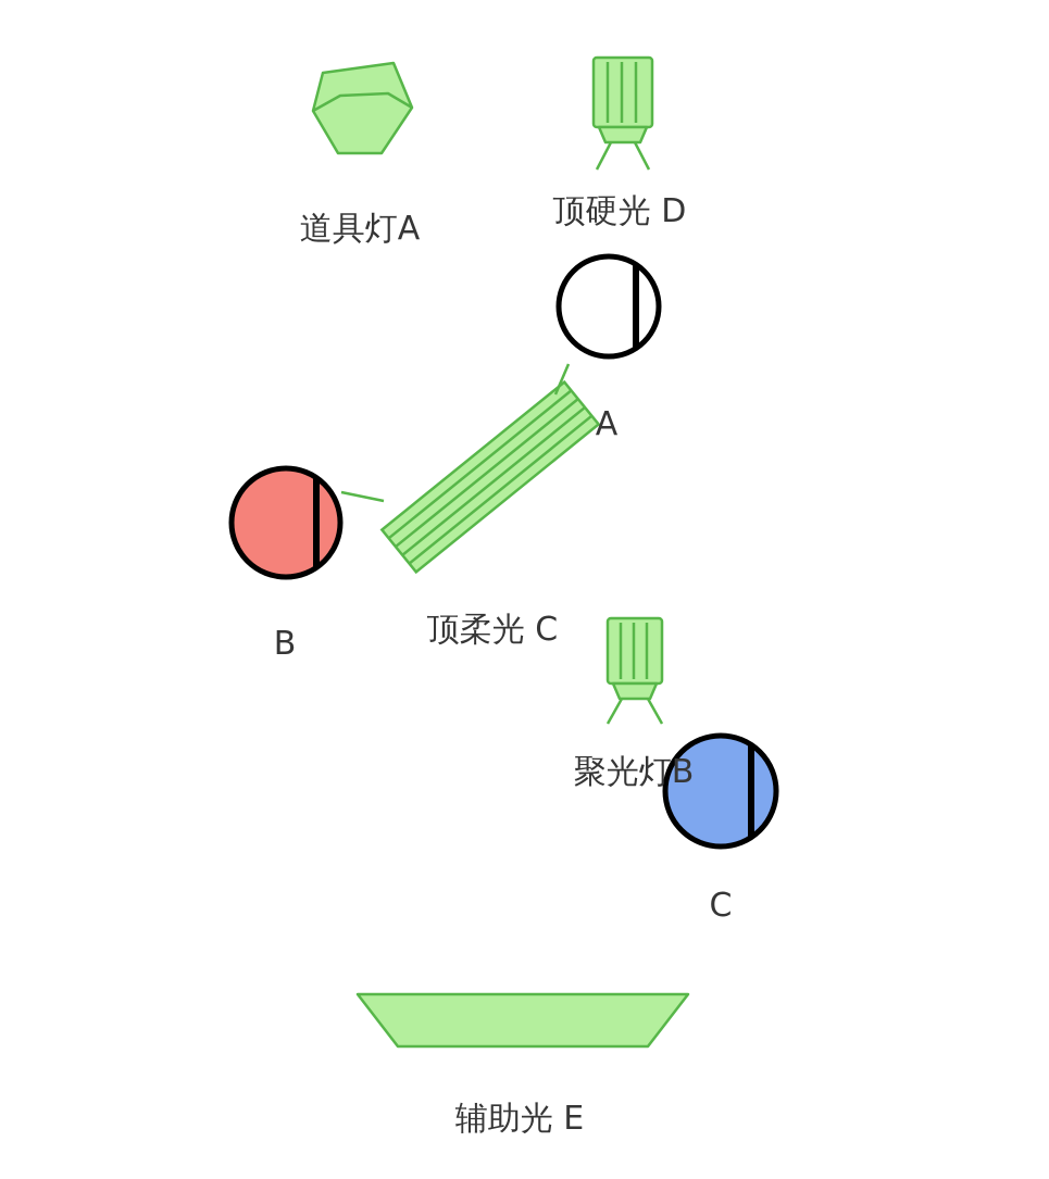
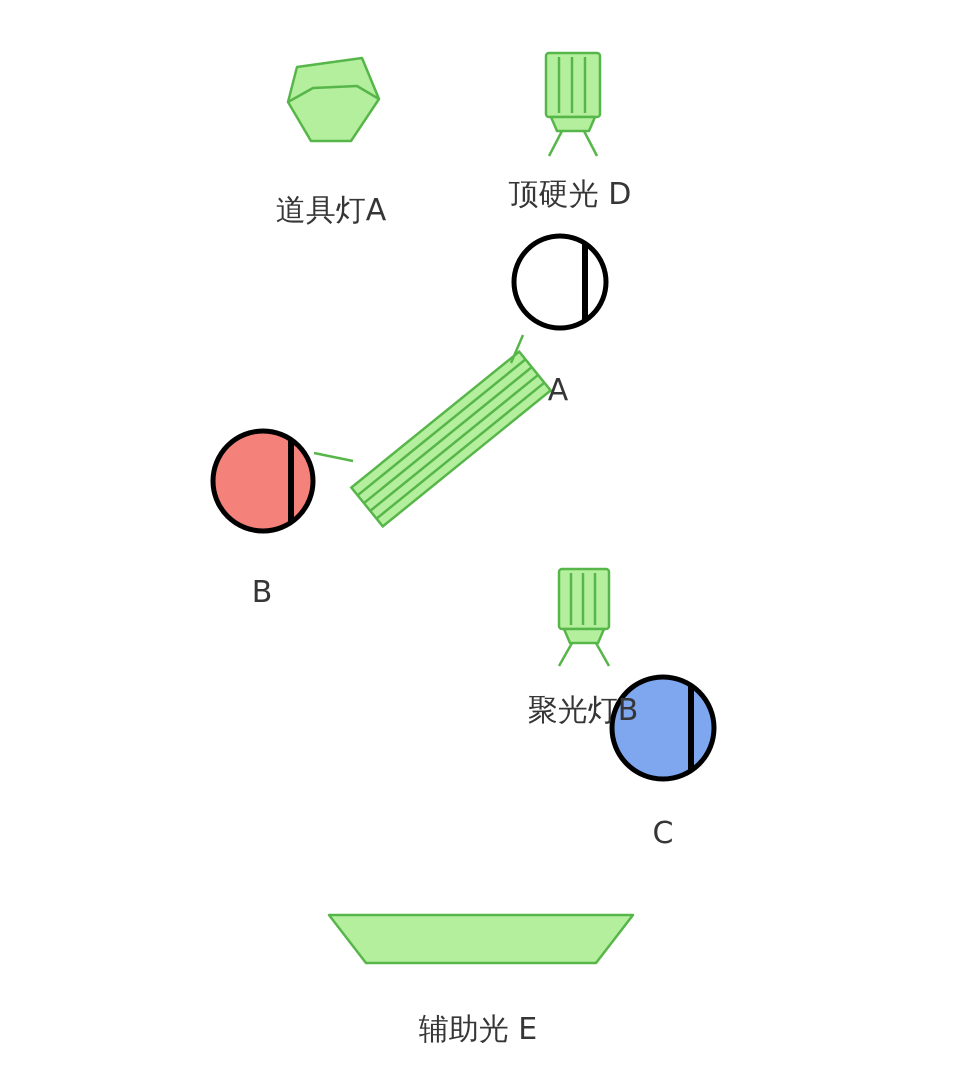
  道具灯A
  顶硬光 D
  A
- 顶柔光 C
  B
  聚光灯B
  C
  辅助光 E
